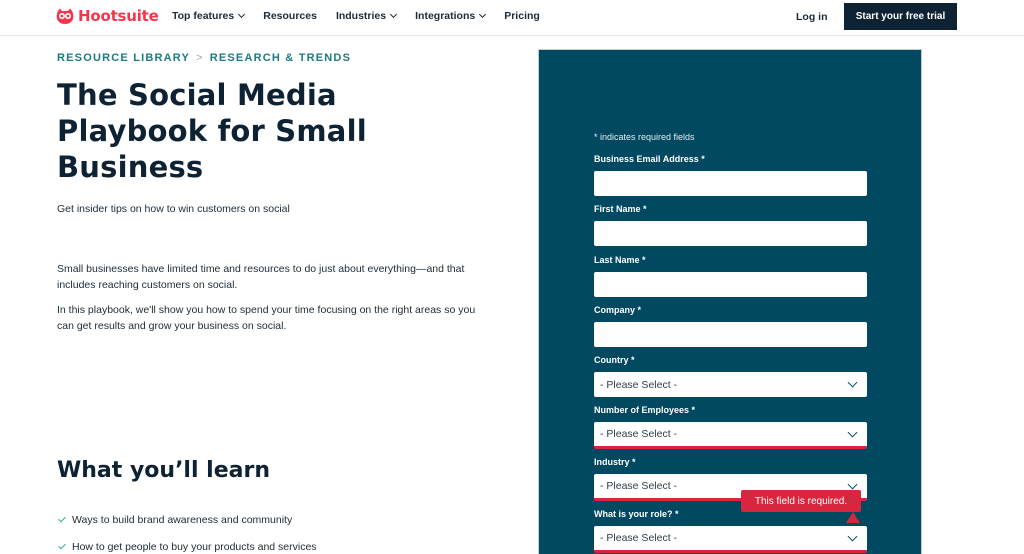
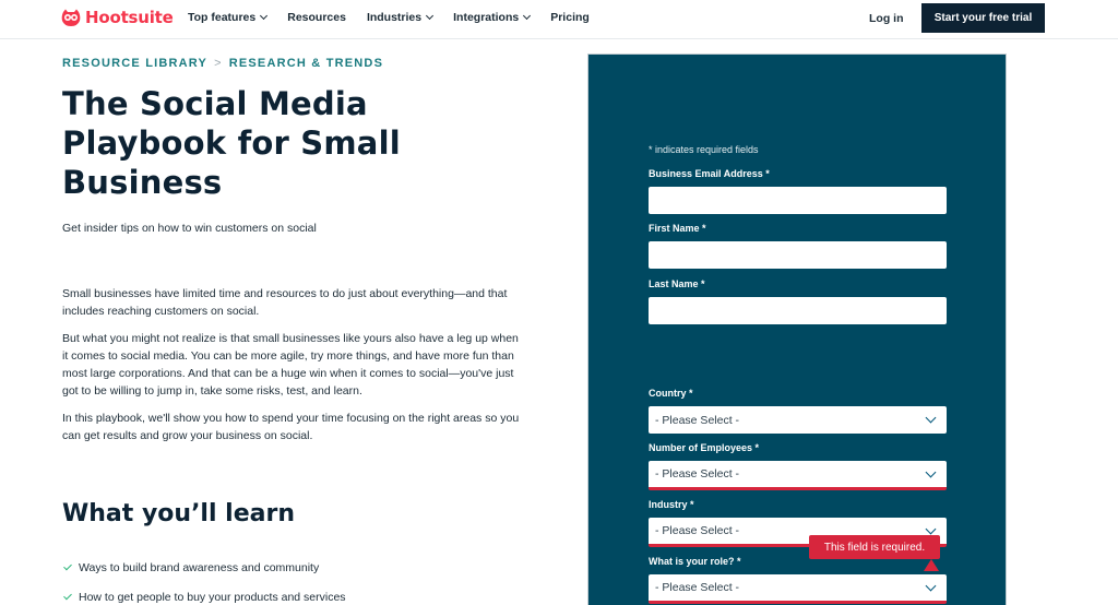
  Hootsuite
  Top features
  Resources
  Industries
  Integrations
  Pricing
  Log in
  Start your free trial
  RESOURCE LIBRARY
  >
  RESEARCH & TRENDS
  The Social Media Playbook for Small Business
  Get insider tips on how to win customers on social
  Small businesses have limited time and resources to do just about everything—and that includes reaching customers on social.
+ But what you might not realize is that small businesses like yours also have a leg up when it comes to social media. You can be more agile, try more things, and have more fun than most large corporations. And that can be a huge win when it comes to social—you've just got to be willing to jump in, take some risks, test, and learn.
  In this playbook, we'll show you how to spend your time focusing on the right areas so you can get results and grow your business on social.
  What you’ll learn
  Ways to build brand awareness and community
  How to get people to buy your products and services
  * indicates required fields
  Business Email Address *
  First Name *
  Last Name *
- Company *
  Country *
  - Please Select -
  Number of Employees *
  - Please Select -
  Industry *
  - Please Select -
  What is your role? *
  - Please Select -
  This field is required.
